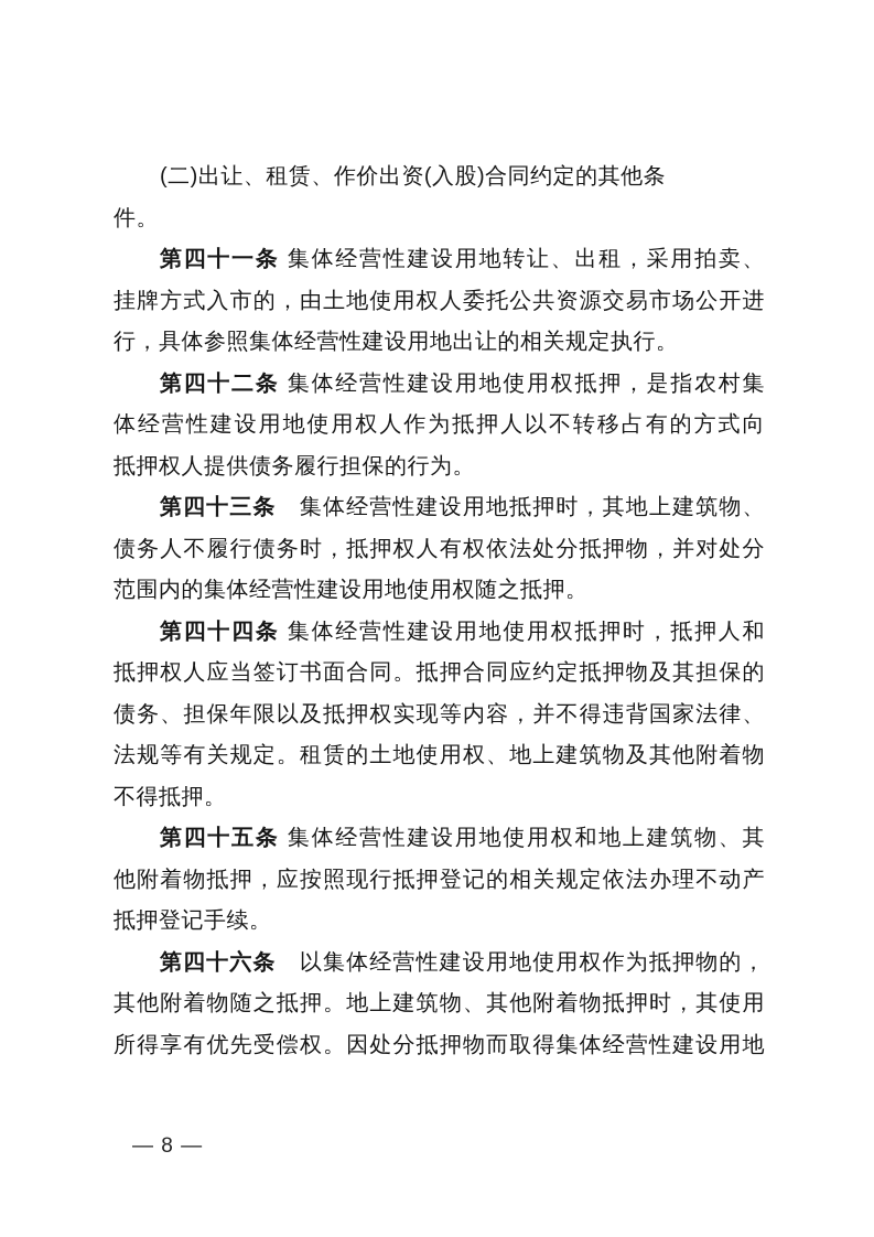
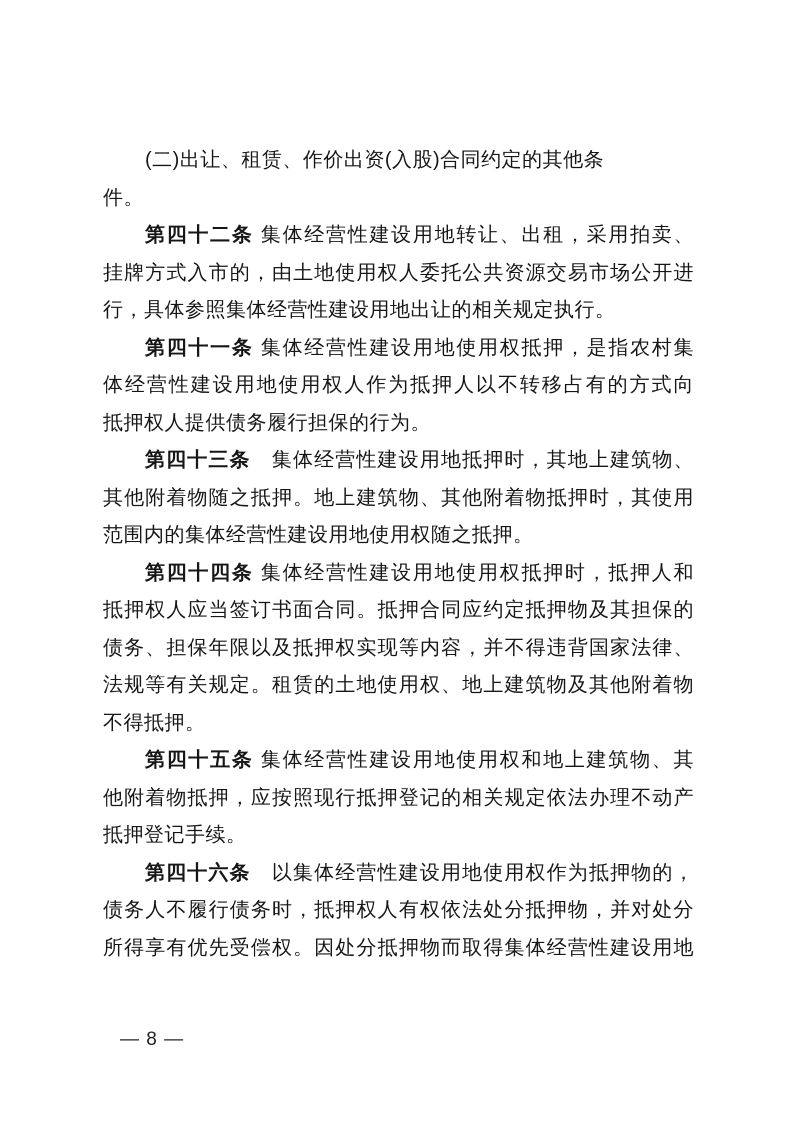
  (二)出让、租赁、作价出资(入股)合同约定的其他条
  件。
- 第四十一条 集体经营性建设用地转让、出租，采用拍卖、
+ 第四十二条 集体经营性建设用地转让、出租，采用拍卖、
  挂牌方式入市的，由土地使用权人委托公共资源交易市场公开进
  行，具体参照集体经营性建设用地出让的相关规定执行。
- 第四十二条 集体经营性建设用地使用权抵押，是指农村集
+ 第四十一条 集体经营性建设用地使用权抵押，是指农村集
  体经营性建设用地使用权人作为抵押人以不转移占有的方式向
  抵押权人提供债务履行担保的行为。
  第四十三条 集体经营性建设用地抵押时，其地上建筑物、
- 债务人不履行债务时，抵押权人有权依法处分抵押物，并对处分
+ 其他附着物随之抵押。地上建筑物、其他附着物抵押时，其使用
  范围内的集体经营性建设用地使用权随之抵押。
  第四十四条 集体经营性建设用地使用权抵押时，抵押人和
  抵押权人应当签订书面合同。抵押合同应约定抵押物及其担保的
  债务、担保年限以及抵押权实现等内容，并不得违背国家法律、
  法规等有关规定。租赁的土地使用权、地上建筑物及其他附着物
  不得抵押。
  第四十五条 集体经营性建设用地使用权和地上建筑物、其
  他附着物抵押，应按照现行抵押登记的相关规定依法办理不动产
  抵押登记手续。
  第四十六条 以集体经营性建设用地使用权作为抵押物的，
- 其他附着物随之抵押。地上建筑物、其他附着物抵押时，其使用
+ 债务人不履行债务时，抵押权人有权依法处分抵押物，并对处分
  所得享有优先受偿权。因处分抵押物而取得集体经营性建设用地
  — 8 —
